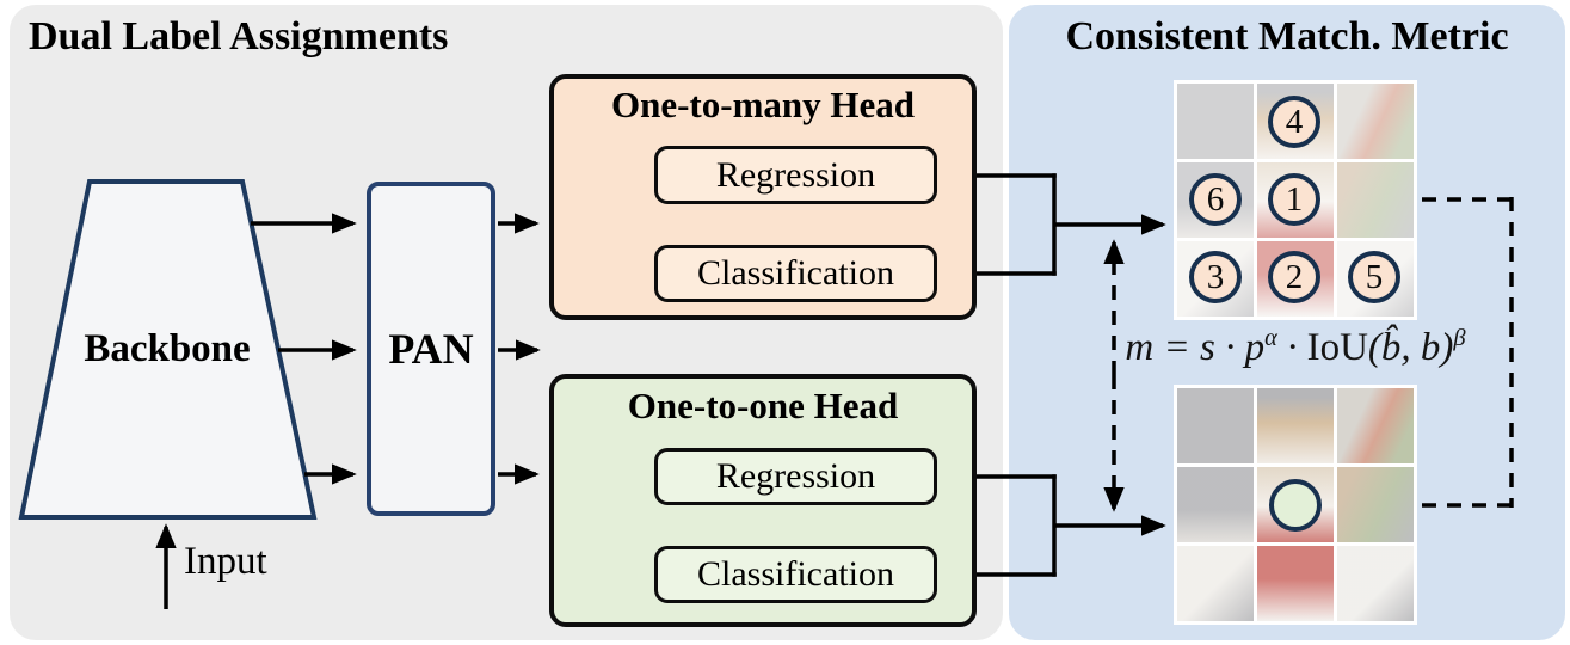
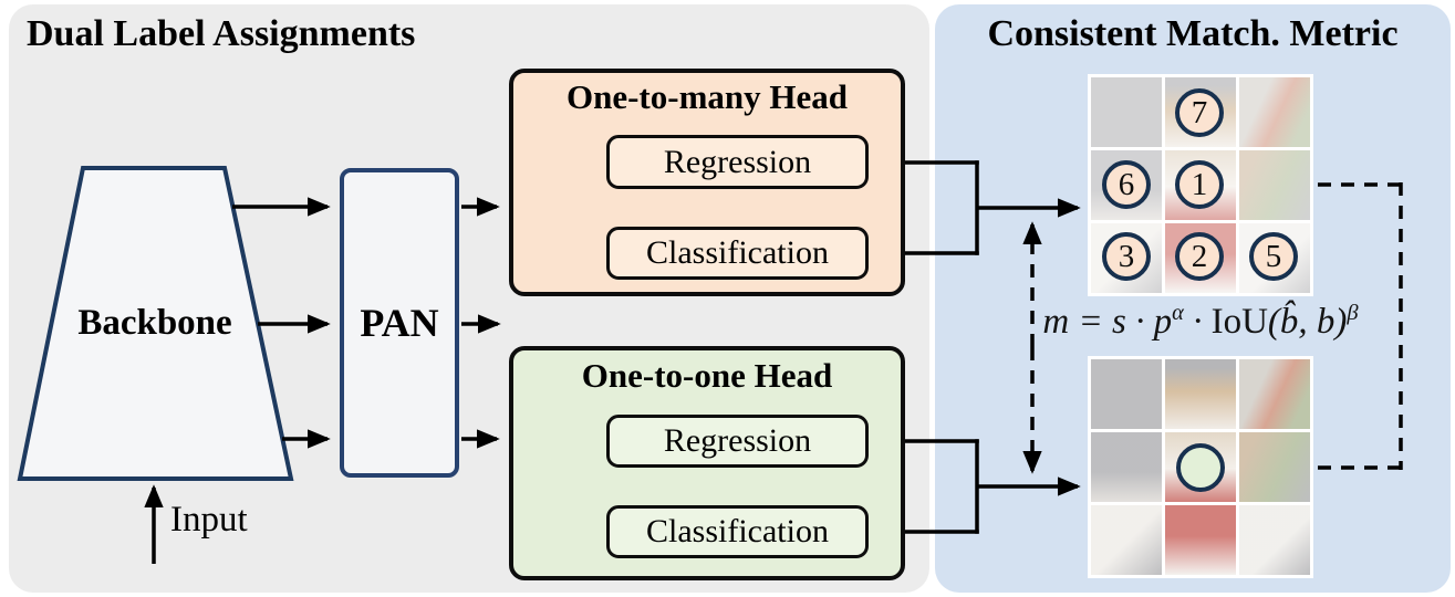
  Dual Label Assignments
  Backbone
  PAN
  Input
  One-to-many Head
  Regression
  Classification
  One-to-one Head
  Regression
  Classification
  Consistent Match. Metric
- 4
+ 7
  6
  1
  3
  2
  5
  m = s · pα · IoU(b̂, b)β
